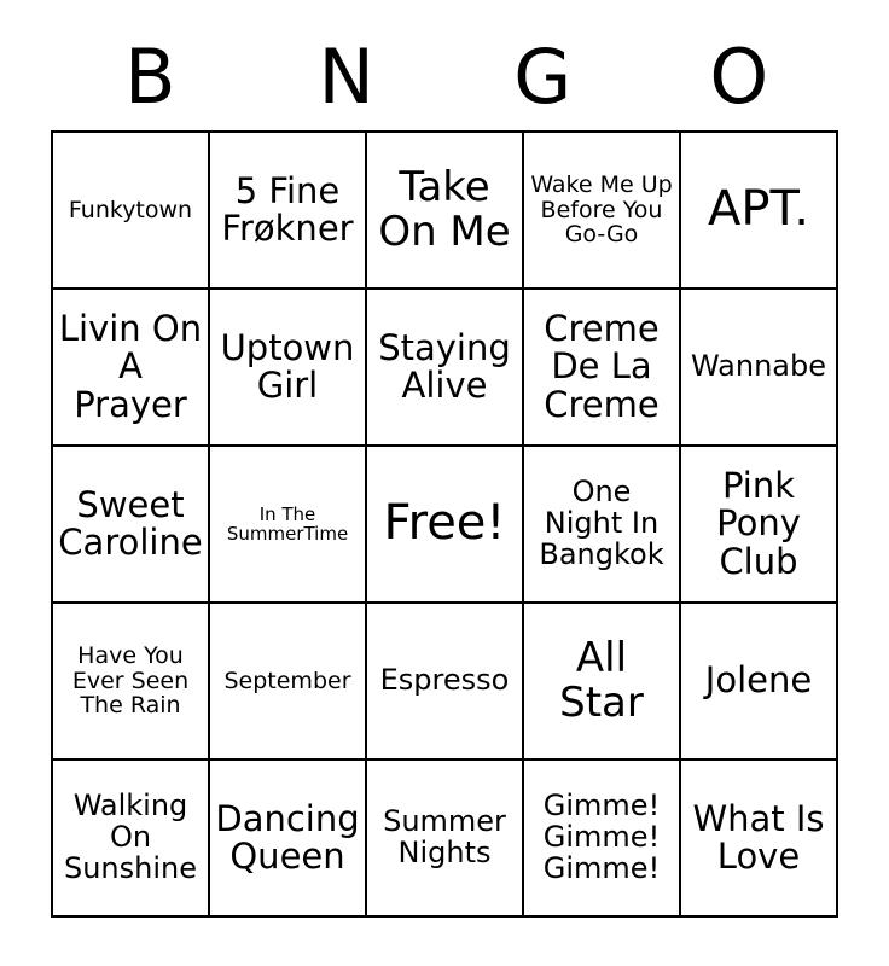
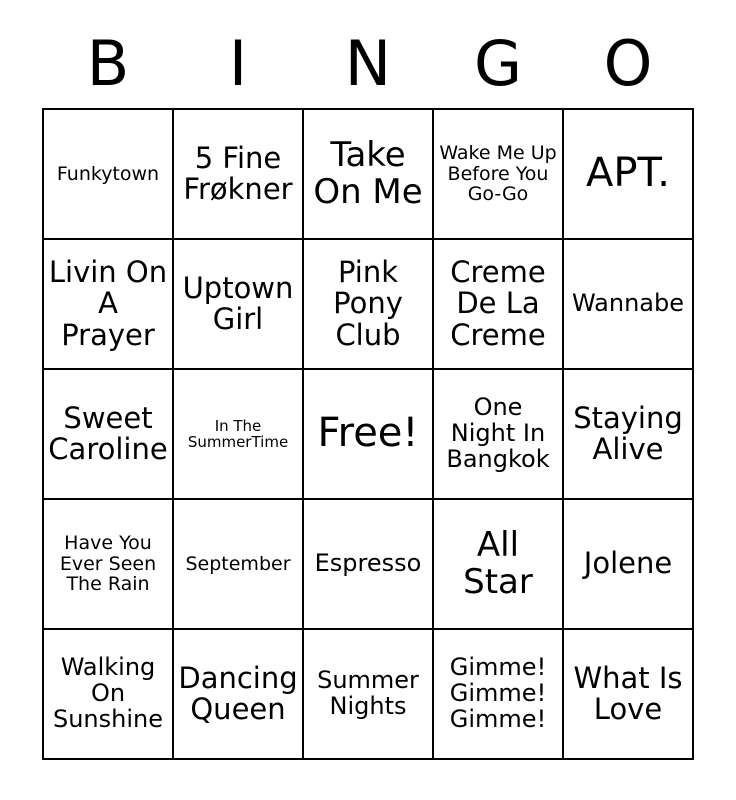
  B
+ I
  N
  G
  O
  Funkytown
  5 Fine Frøkner
  Take On Me
  Wake Me Up Before You Go-Go
  APT.
  Livin On A Prayer
  Uptown Girl
- Staying Alive
+ Pink Pony Club
  Creme De La Creme
  Wannabe
  Sweet Caroline
  In The SummerTime
  Free!
  One Night In Bangkok
- Pink Pony Club
+ Staying Alive
  Have You Ever Seen The Rain
  September
  Espresso
  All Star
  Jolene
  Walking On Sunshine
  Dancing Queen
  Summer Nights
  Gimme! Gimme! Gimme!
  What Is Love
